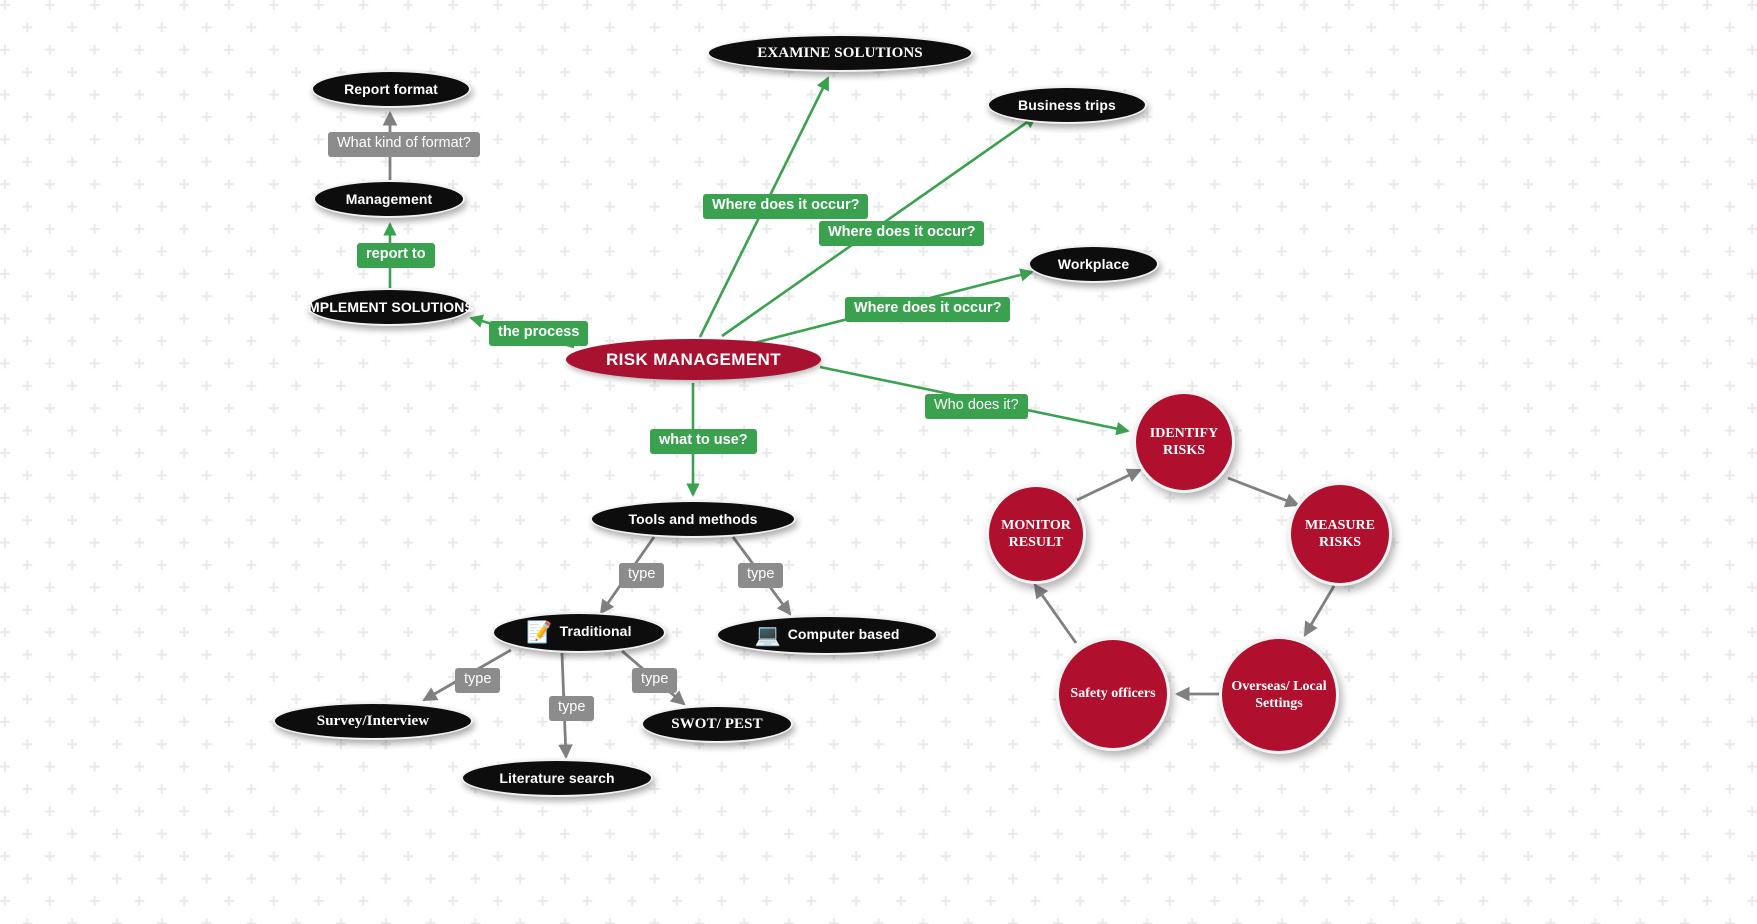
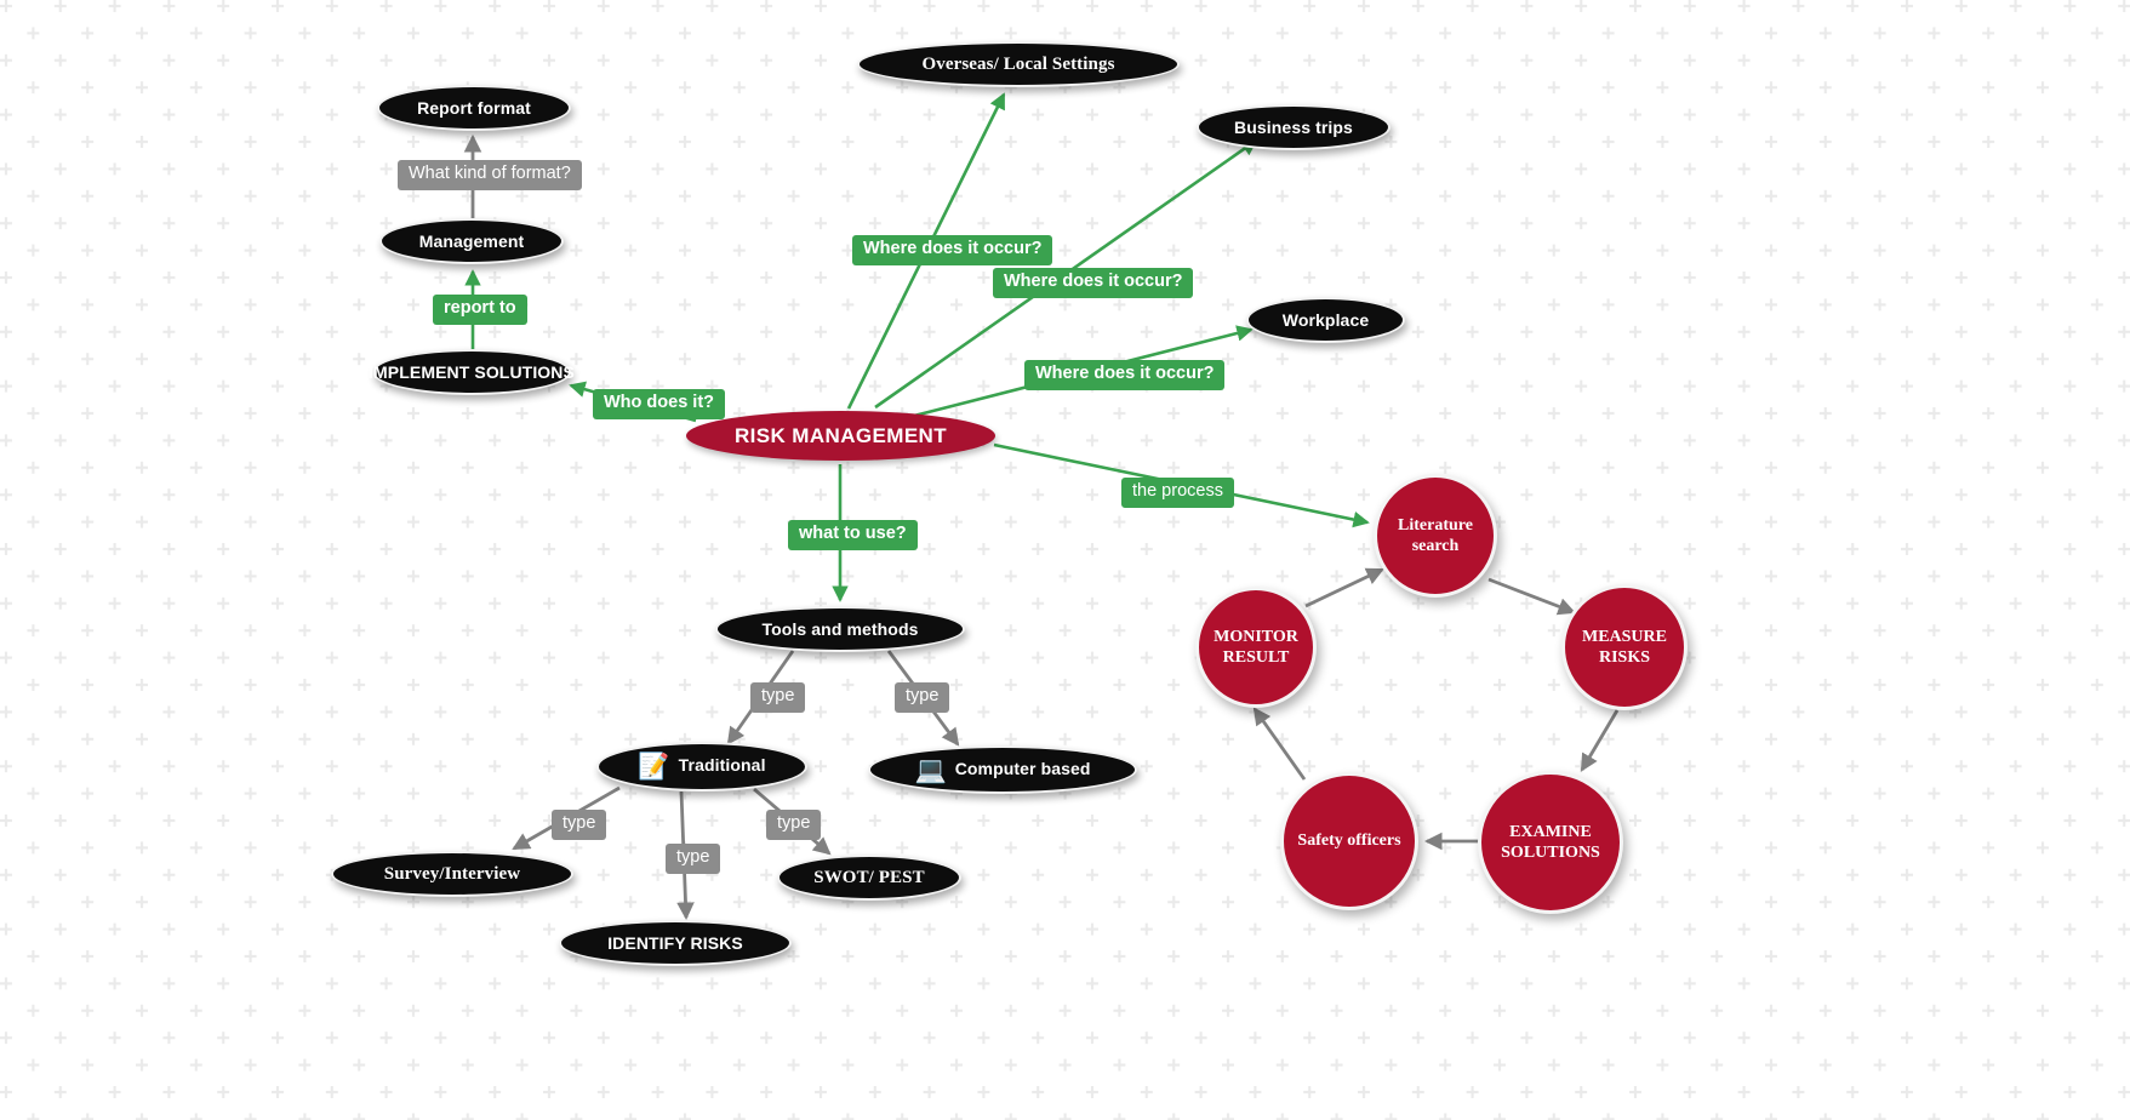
  RISK MANAGEMENT
  Report format
  Management
  IMPLEMENT SOLUTIONS
- EXAMINE SOLUTIONS
+ Overseas/ Local Settings
  Business trips
  Workplace
  Tools and methods
  📝 Traditional
  💻 Computer based
  Survey/Interview
- Literature search
+ IDENTIFY RISKS
  SWOT/ PEST
- IDENTIFY RISKS
+ Literature search
  MEASURE RISKS
- Overseas/ Local Settings
+ EXAMINE SOLUTIONS
  Safety officers
  MONITOR RESULT
  report to
  What kind of format?
- the process
+ Who does it?
  Where does it occur?
  Where does it occur?
  Where does it occur?
- Who does it?
+ the process
  what to use?
  type
  type
  type
  type
  type
